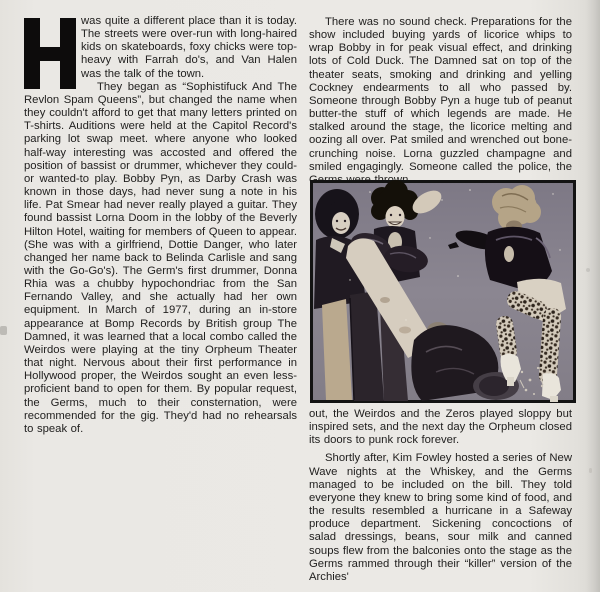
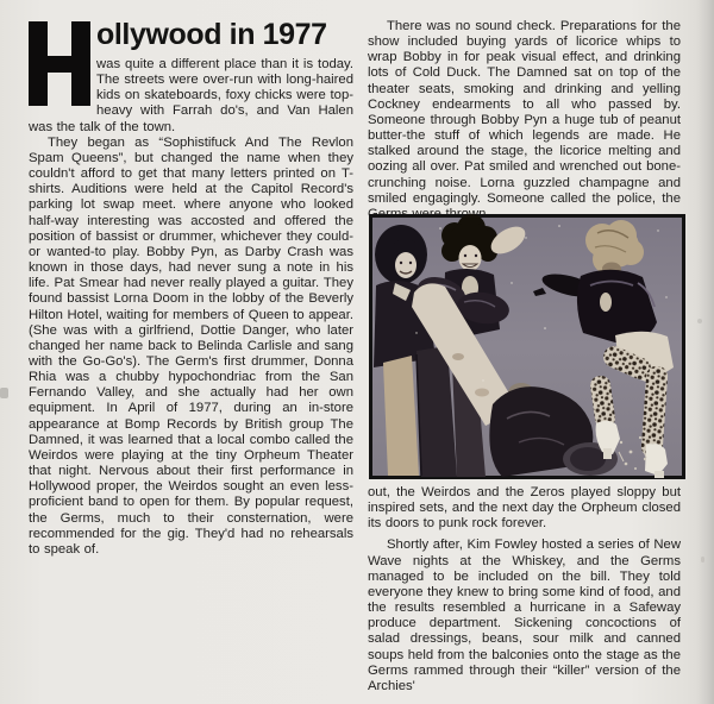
+ ollywood in 1977
  was quite a different place than it is today. The streets were over-run with long-haired kids on skateboards, foxy chicks were top-heavy with Farrah do's, and Van Halen was the talk of the town.
- They began as “Sophistifuck And The Revlon Spam Queens”, but changed the name when they couldn't afford to get that many letters printed on T-shirts. Auditions were held at the Capitol Record's parking lot swap meet. where anyone who looked half-way interesting was accosted and offered the position of bassist or drummer, whichever they could-or wanted-to play. Bobby Pyn, as Darby Crash was known in those days, had never sung a note in his life. Pat Smear had never really played a guitar. They found bassist Lorna Doom in the lobby of the Beverly Hilton Hotel, waiting for members of Queen to appear. (She was with a girlfriend, Dottie Danger, who later changed her name back to Belinda Carlisle and sang with the Go-Go's). The Germ's first drummer, Donna Rhia was a chubby hypochondriac from the San Fernando Valley, and she actually had her own equipment. In March of 1977, during an in-store appearance at Bomp Records by British group The Damned, it was learned that a local combo called the Weirdos were playing at the tiny Orpheum Theater that night. Nervous about their first performance in Hollywood proper, the Weirdos sought an even less-proficient band to open for them. By popular request, the Germs, much to their consternation, were recommended for the gig. They'd had no rehearsals to speak of.
+ They began as “Sophistifuck And The Revlon Spam Queens”, but changed the name when they couldn't afford to get that many letters printed on T-shirts. Auditions were held at the Capitol Record's parking lot swap meet. where anyone who looked half-way interesting was accosted and offered the position of bassist or drummer, whichever they could-or wanted-to play. Bobby Pyn, as Darby Crash was known in those days, had never sung a note in his life. Pat Smear had never really played a guitar. They found bassist Lorna Doom in the lobby of the Beverly Hilton Hotel, waiting for members of Queen to appear. (She was with a girlfriend, Dottie Danger, who later changed her name back to Belinda Carlisle and sang with the Go-Go's). The Germ's first drummer, Donna Rhia was a chubby hypochondriac from the San Fernando Valley, and she actually had her own equipment. In April of 1977, during an in-store appearance at Bomp Records by British group The Damned, it was learned that a local combo called the Weirdos were playing at the tiny Orpheum Theater that night. Nervous about their first performance in Hollywood proper, the Weirdos sought an even less-proficient band to open for them. By popular request, the Germs, much to their consternation, were recommended for the gig. They'd had no rehearsals to speak of.
  There was no sound check. Preparations for the show included buying yards of licorice whips to wrap Bobby in for peak visual effect, and drinking lots of Cold Duck. The Damned sat on top of the theater seats, smoking and drinking and yelling Cockney endearments to all who passed by. Someone through Bobby Pyn a huge tub of peanut butter-the stuff of which legends are made. He stalked around the stage, the licorice melting and oozing all over. Pat smiled and wrenched out bone-crunching noise. Lorna guzzled champagne and smiled engagingly. Someone called the police, the Germs were thrown
  out, the Weirdos and the Zeros played sloppy but inspired sets, and the next day the Orpheum closed its doors to punk rock forever.
- Shortly after, Kim Fowley hosted a series of New Wave nights at the Whiskey, and the Germs managed to be included on the bill. They told everyone they knew to bring some kind of food, and the results resembled a hurricane in a Safeway produce department. Sickening concoctions of salad dressings, beans, sour milk and canned soups flew from the balconies onto the stage as the Germs rammed through their “killer” version of the Archies'
+ Shortly after, Kim Fowley hosted a series of New Wave nights at the Whiskey, and the Germs managed to be included on the bill. They told everyone they knew to bring some kind of food, and the results resembled a hurricane in a Safeway produce department. Sickening concoctions of salad dressings, beans, sour milk and canned soups held from the balconies onto the stage as the Germs rammed through their “killer” version of the Archies'
